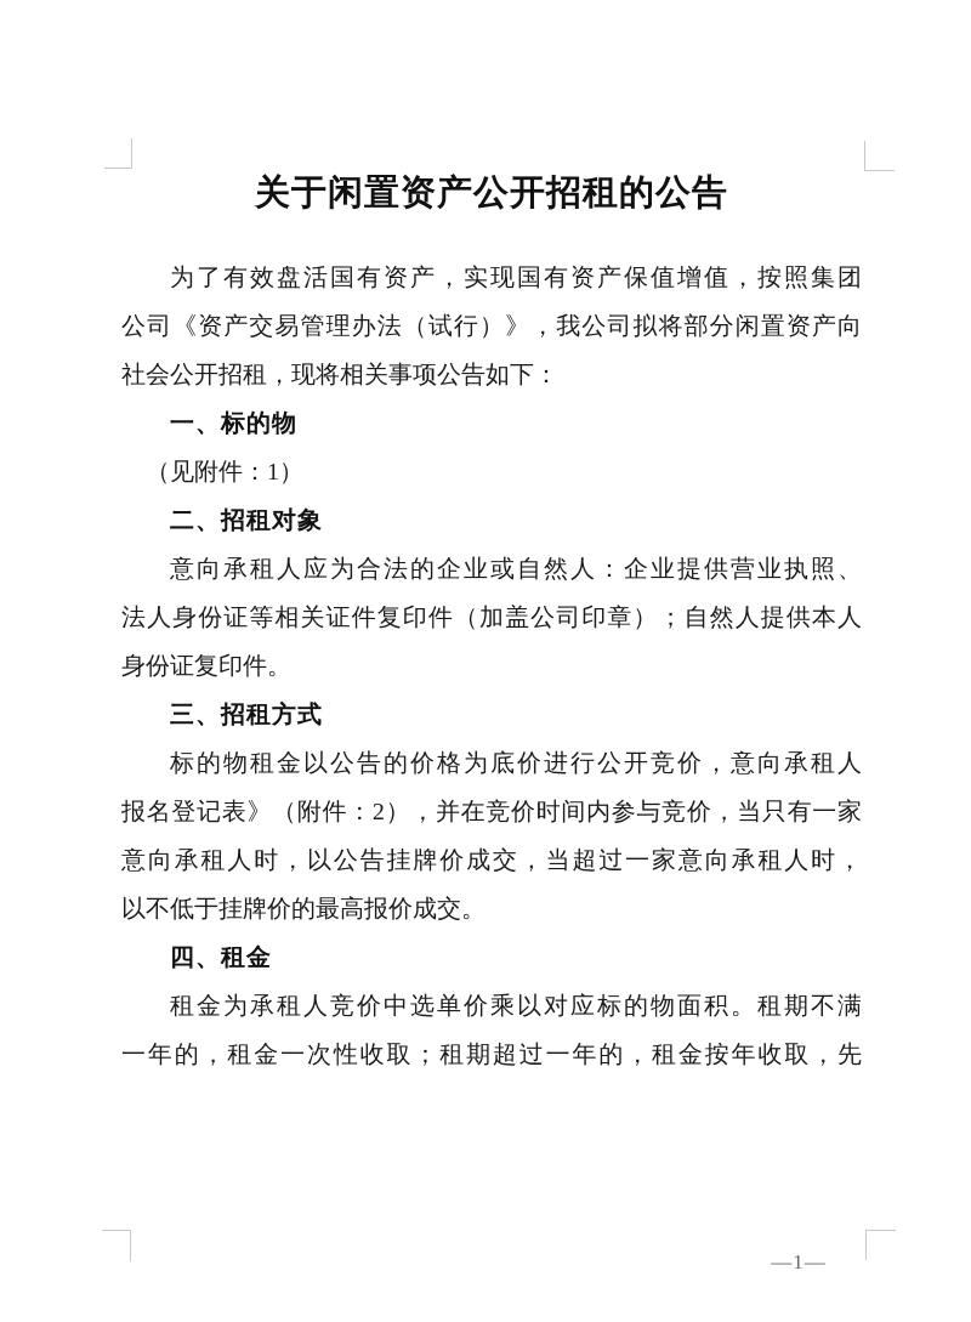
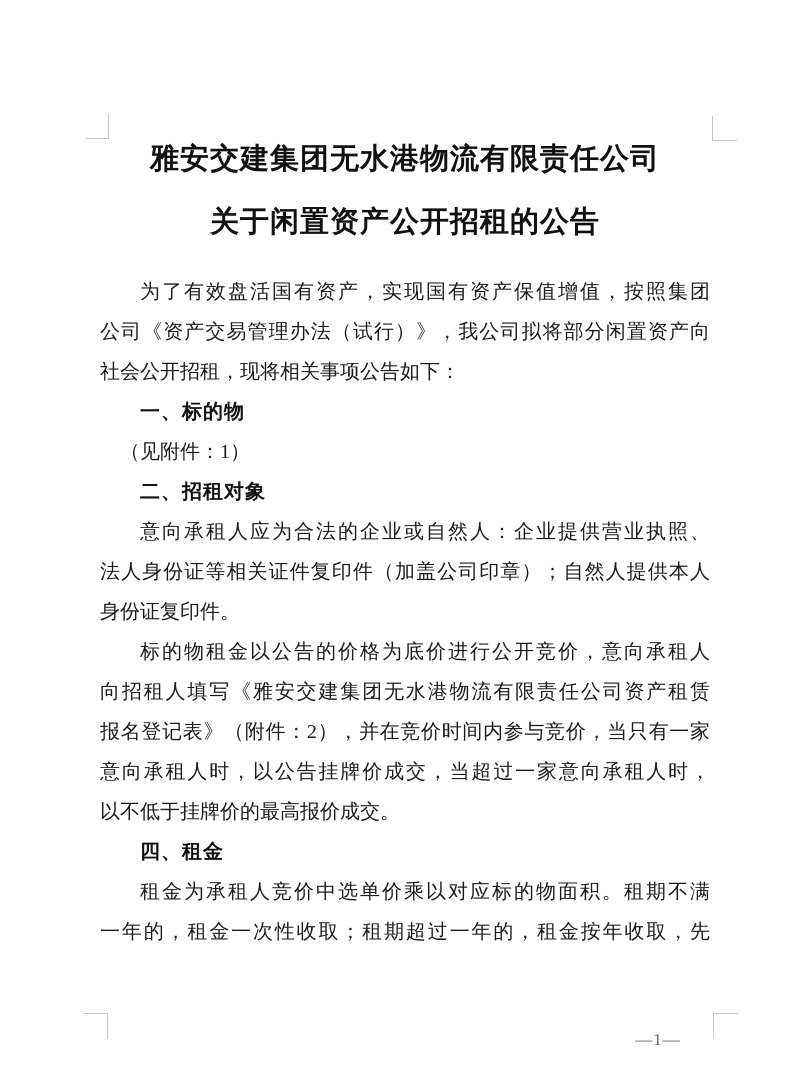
+ 雅安交建集团无水港物流有限责任公司
  关于闲置资产公开招租的公告
  为了有效盘活国有资产，实现国有资产保值增值，按照集团
  公司《资产交易管理办法（试行）》，我公司拟将部分闲置资产向
  社会公开招租，现将相关事项公告如下：
  一、标的物
  （见附件：1）
  二、招租对象
  意向承租人应为合法的企业或自然人：企业提供营业执照、
  法人身份证等相关证件复印件（加盖公司印章）；自然人提供本人
  身份证复印件。
- 三、招租方式
  标的物租金以公告的价格为底价进行公开竞价，意向承租人
+ 向招租人填写《雅安交建集团无水港物流有限责任公司资产租赁
  报名登记表》（附件：2），并在竞价时间内参与竞价，当只有一家
  意向承租人时，以公告挂牌价成交，当超过一家意向承租人时，
  以不低于挂牌价的最高报价成交。
  四、租金
  租金为承租人竞价中选单价乘以对应标的物面积。租期不满
  一年的，租金一次性收取；租期超过一年的，租金按年收取，先
  —1—
